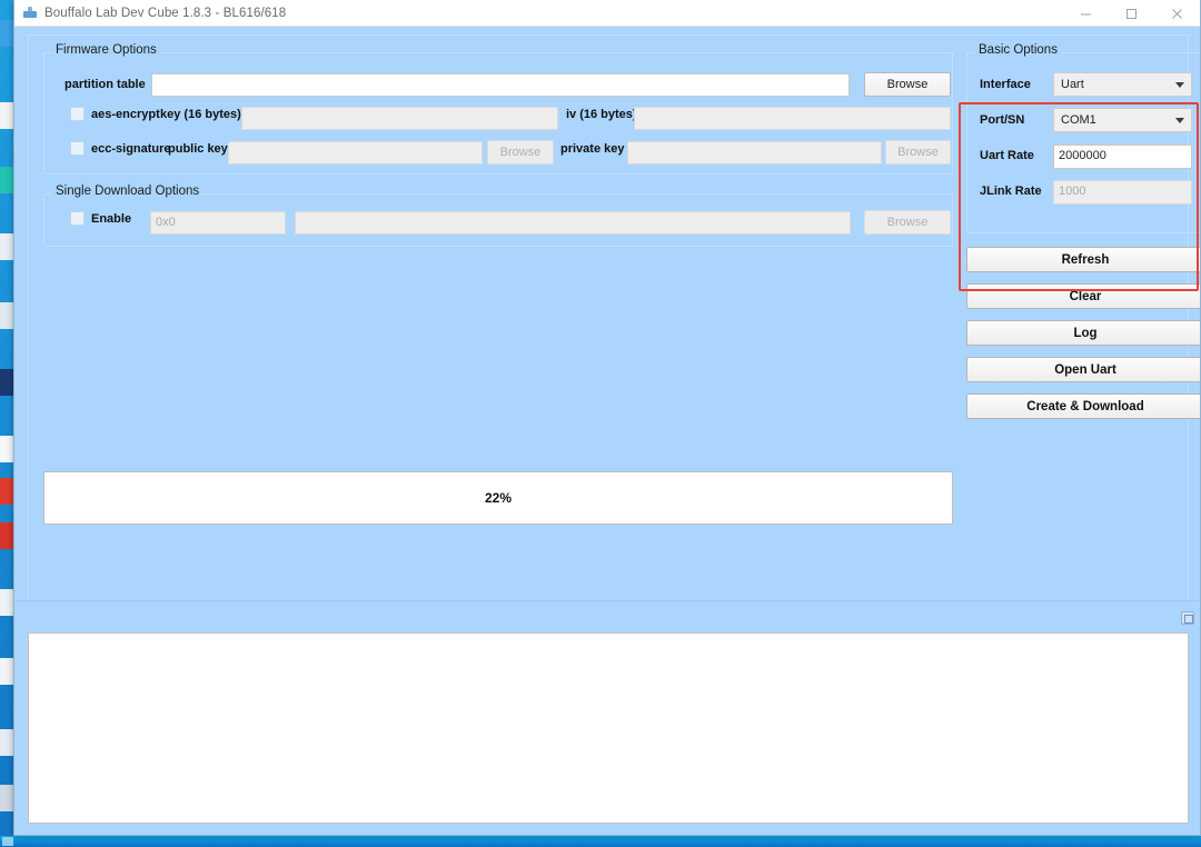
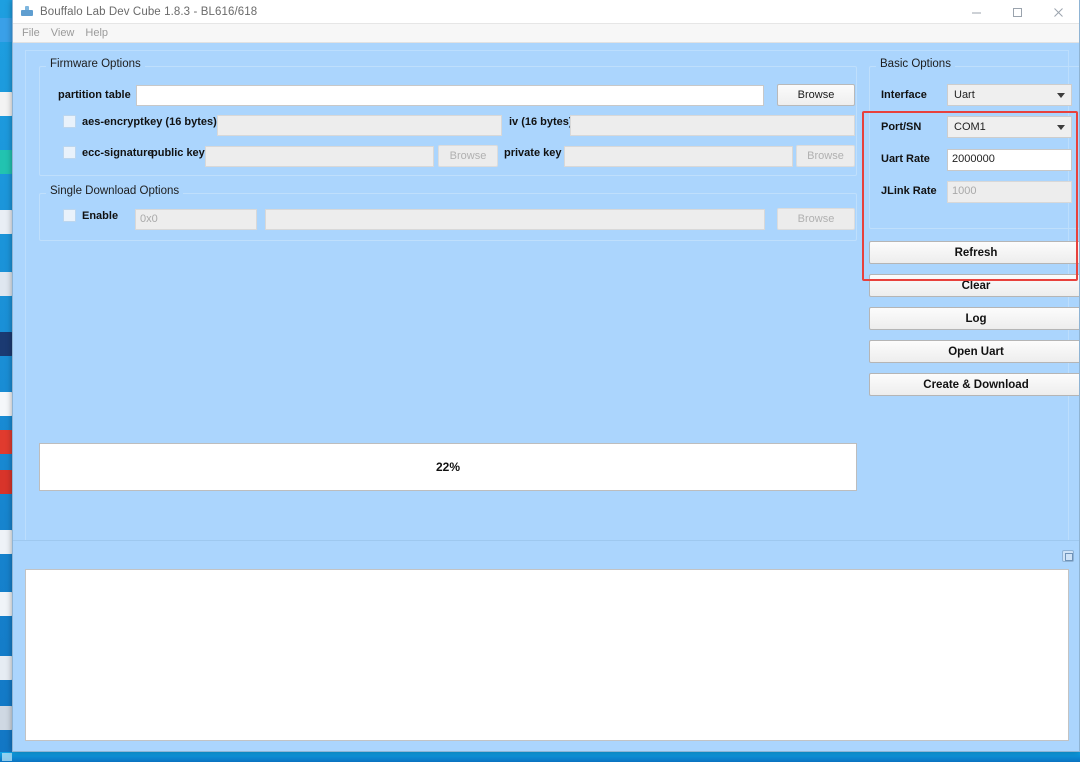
  Bouffalo Lab Dev Cube 1.8.3 - BL616/618
+ File
+ View
+ Help
  Firmware Options
  partition table
  Browse
  aes-encrypt
  key (16 bytes)
  iv (16 bytes
  ecc-signature
  public key
  Browse
  private key
  Browse
  Single Download Options
  Enable
  0x0
  Browse
  Basic Options
  Interface
  Uart
  Port/SN
  COM1
  Uart Rate
  2000000
  JLink Rate
  1000
  Refresh
  Clear
  Log
  Open Uart
  Create & Download
  22%
